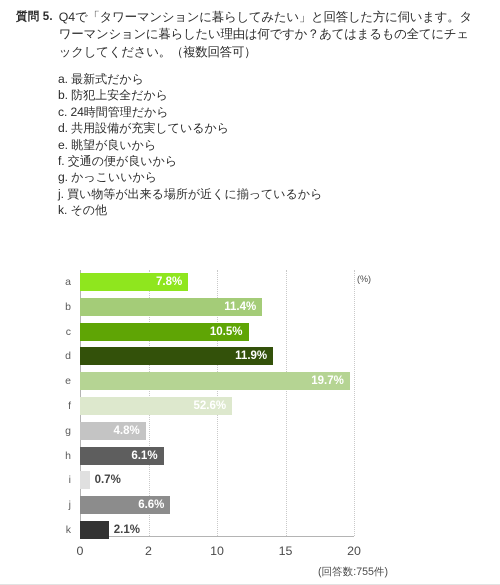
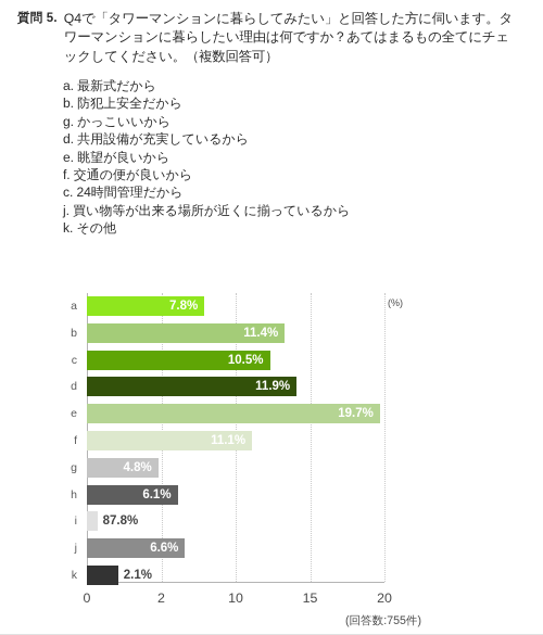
  質問 5.
  Q4で「タワーマンションに暮らしてみたい」と回答した方に伺います。タワーマンションに暮らしたい理由は何ですか？あてはまるもの全てにチェックしてください。（複数回答可）
  a. 最新式だから
  b. 防犯上安全だから
- c. 24時間管理だから
+ g. かっこいいから
  d. 共用設備が充実しているから
  e. 眺望が良いから
  f. 交通の便が良いから
- g. かっこいいから
+ c. 24時間管理だから
  j. 買い物等が出来る場所が近くに揃っているから
  k. その他
  a
  7.8%
  b
  11.4%
  c
  10.5%
  d
  11.9%
  e
  19.7%
  f
- 52.6%
+ 11.1%
  g
  4.8%
  h
  6.1%
  i
- 0.7%
+ 87.8%
  j
  6.6%
  k
  2.1%
  0
  2
  10
  15
  20
  (%)
  (回答数:755件)
